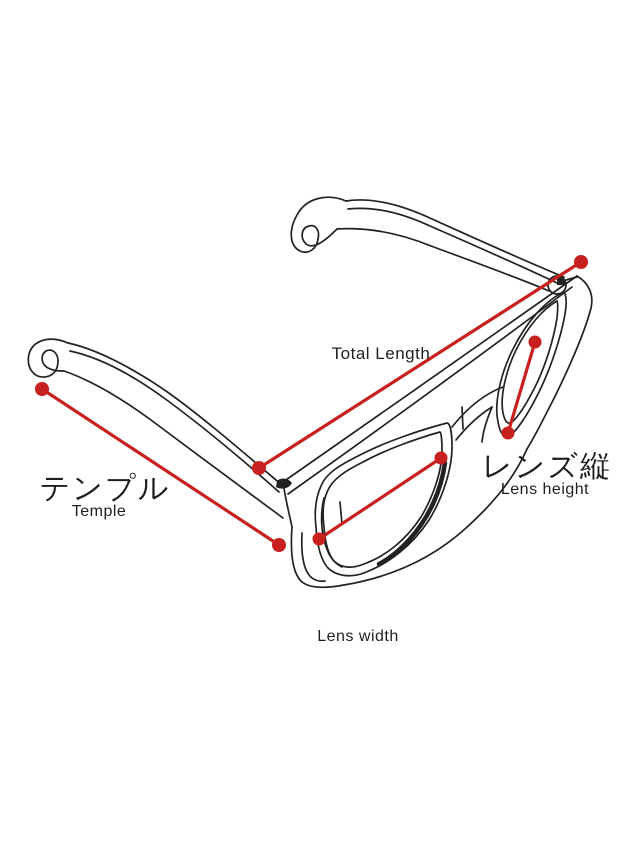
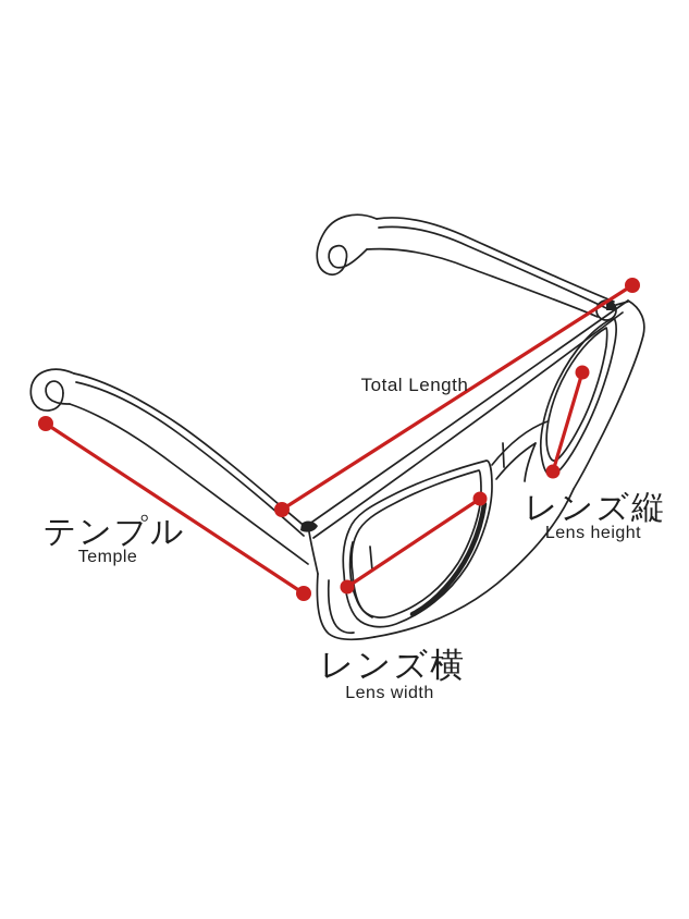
  Total Length
  テンプル
  Temple
  レンズ縦
  Lens height
+ レンズ横
  Lens width
